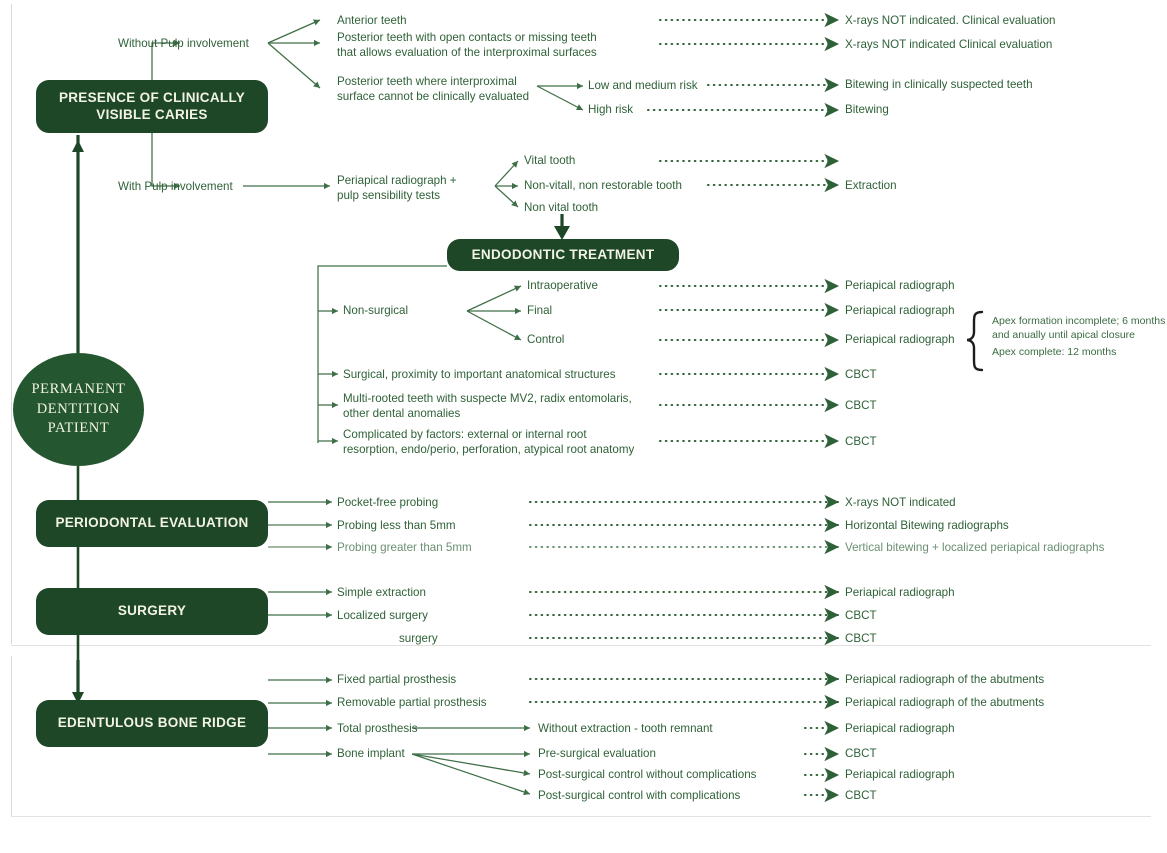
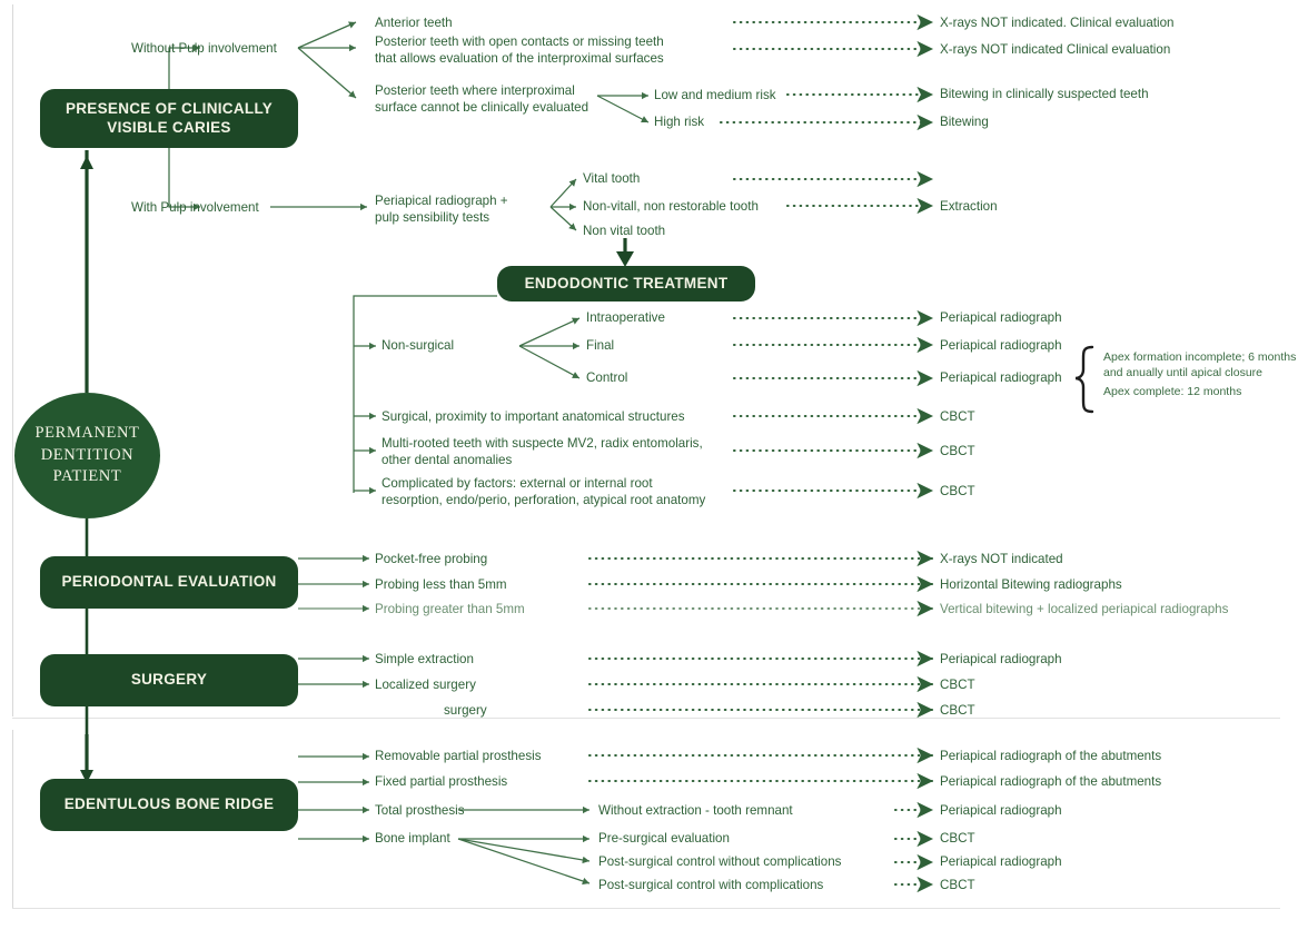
  PRESENCE OF CLINICALLY VISIBLE CARIES
  PERMANENT DENTITION PATIENT
  ENDODONTIC TREATMENT
  PERIODONTAL EVALUATION
  SURGERY
  EDENTULOUS BONE RIDGE
  Without Pulp involvement
  With Pulp involvement
  Anterior teeth
  X-rays NOT indicated. Clinical evaluation
  Posterior teeth with open contacts or missing teeth
  that allows evaluation of the interproximal surfaces
  X-rays NOT indicated Clinical evaluation
  Posterior teeth where interproximal
  surface cannot be clinically evaluated
  Low and medium risk
  Bitewing in clinically suspected teeth
  High risk
  Bitewing
  Periapical radiograph +
  pulp sensibility tests
  Vital tooth
  Non-vitall, non restorable tooth
  Extraction
  Non vital tooth
  Non-surgical
  Intraoperative
  Periapical radiograph
  Final
  Periapical radiograph
  Control
  Periapical radiograph
  Surgical, proximity to important anatomical structures
  CBCT
  Multi-rooted teeth with suspecte MV2, radix entomolaris,
  other dental anomalies
  CBCT
  Complicated by factors: external or internal root
  resorption, endo/perio, perforation, atypical root anatomy
  CBCT
  Apex formation incomplete; 6 months
  and anually until apical closure
  Apex complete: 12 months
  Pocket-free probing
  X-rays NOT indicated
  Probing less than 5mm
  Horizontal Bitewing radiographs
  Probing greater than 5mm
  Vertical bitewing + localized periapical radiographs
  Simple extraction
  Periapical radiograph
  Localized surgery
  CBCT
  surgery
  CBCT
- Fixed partial prosthesis
+ Removable partial prosthesis
  Periapical radiograph of the abutments
- Removable partial prosthesis
+ Fixed partial prosthesis
  Periapical radiograph of the abutments
  Total prosthesis
  Bone implant
  Without extraction - tooth remnant
  Periapical radiograph
  Pre-surgical evaluation
  CBCT
  Post-surgical control without complications
  Periapical radiograph
  Post-surgical control with complications
  CBCT
